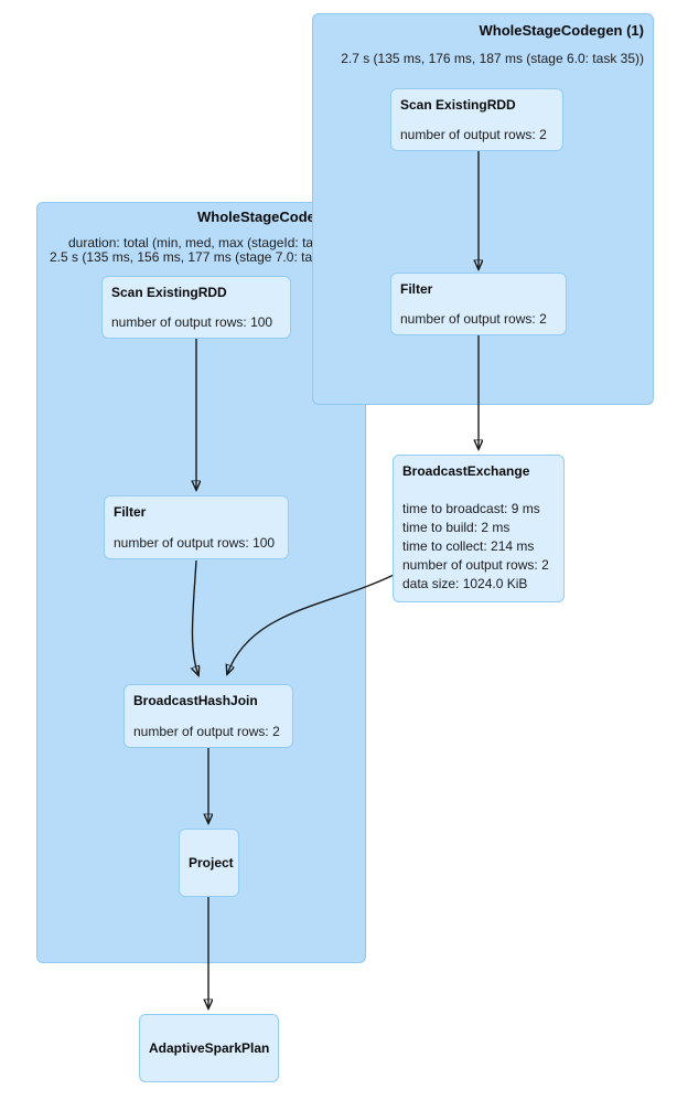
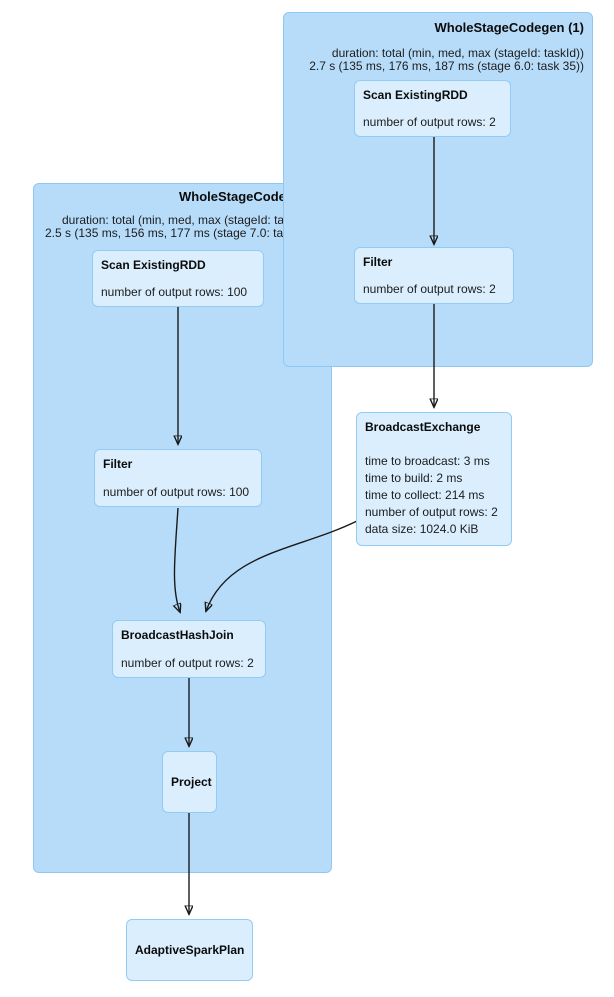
  WholeStageCod
  duration: total (min, med, max (stageId: ta
  2.5 s (135 ms, 156 ms, 177 ms (stage 7.0: ta
  WholeStageCodegen (1)
+ duration: total (min, med, max (stageId: taskId))
  2.7 s (135 ms, 176 ms, 187 ms (stage 6.0: task 35))
  Scan ExistingRDD
  number of output rows: 2
  Filter
  number of output rows: 2
  Scan ExistingRDD
  number of output rows: 100
  Filter
  number of output rows: 100
  BroadcastExchange
- time to broadcast: 9 ms
+ time to broadcast: 3 ms
  time to build: 2 ms
  time to collect: 214 ms
  number of output rows: 2
  data size: 1024.0 KiB
  BroadcastHashJoin
  number of output rows: 2
  Project
  AdaptiveSparkPlan
